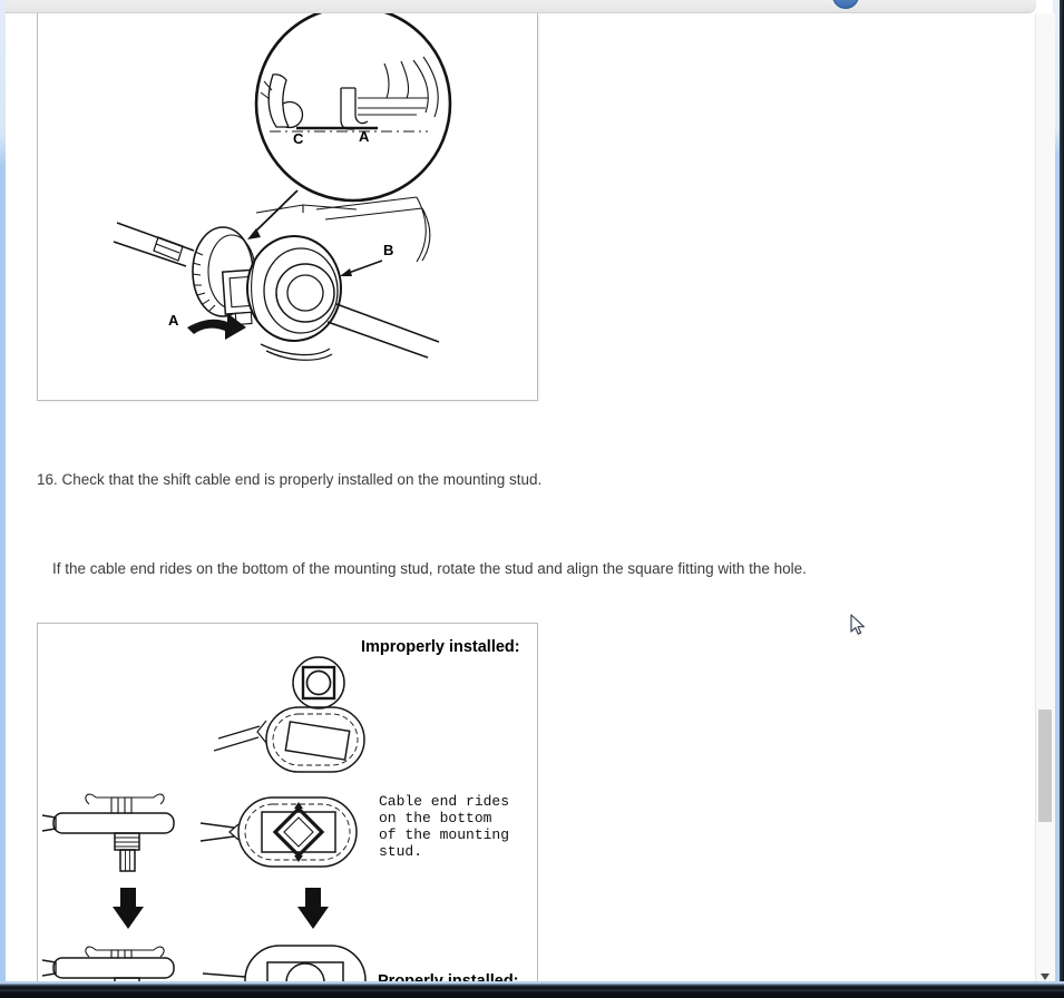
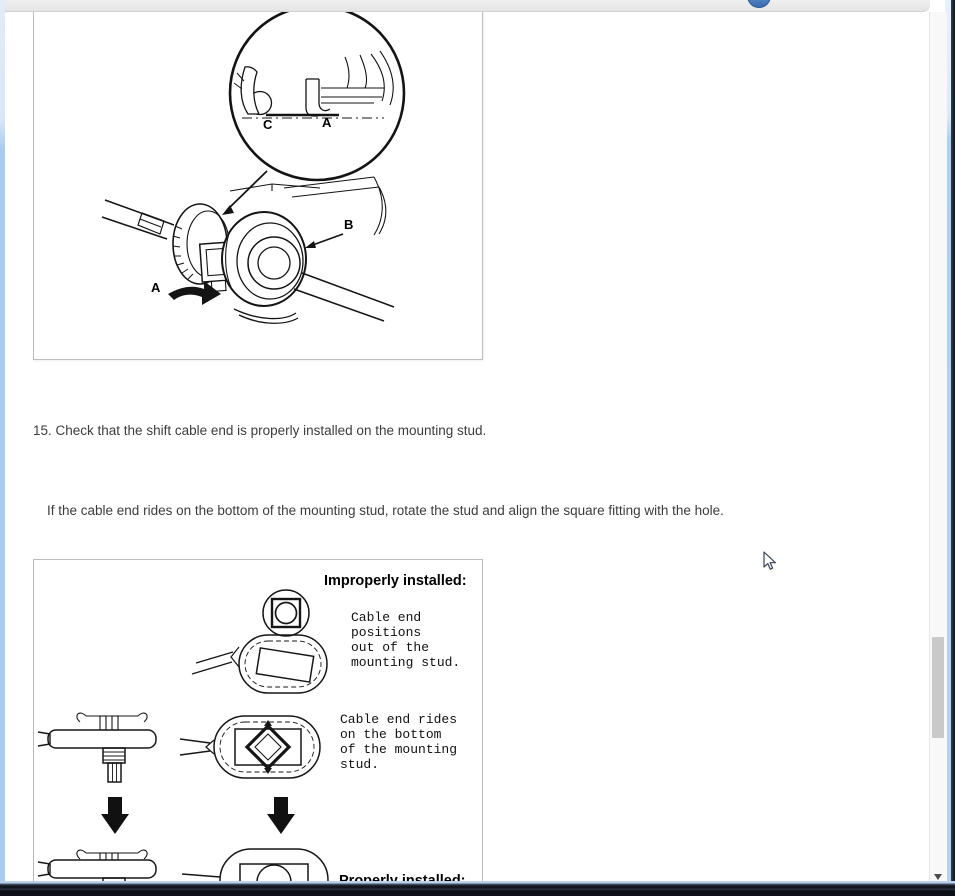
  C
  A
  B
  A
- 16. Check that the shift cable end is properly installed on the mounting stud.
+ 15. Check that the shift cable end is properly installed on the mounting stud.
  If the cable end rides on the bottom of the mounting stud, rotate the stud and align the square fitting with the hole.
  Improperly installed:
+ Cable end
+ positions
+ out of the
+ mounting stud.
  Cable end rides
  on the bottom
  of the mounting
  stud.
